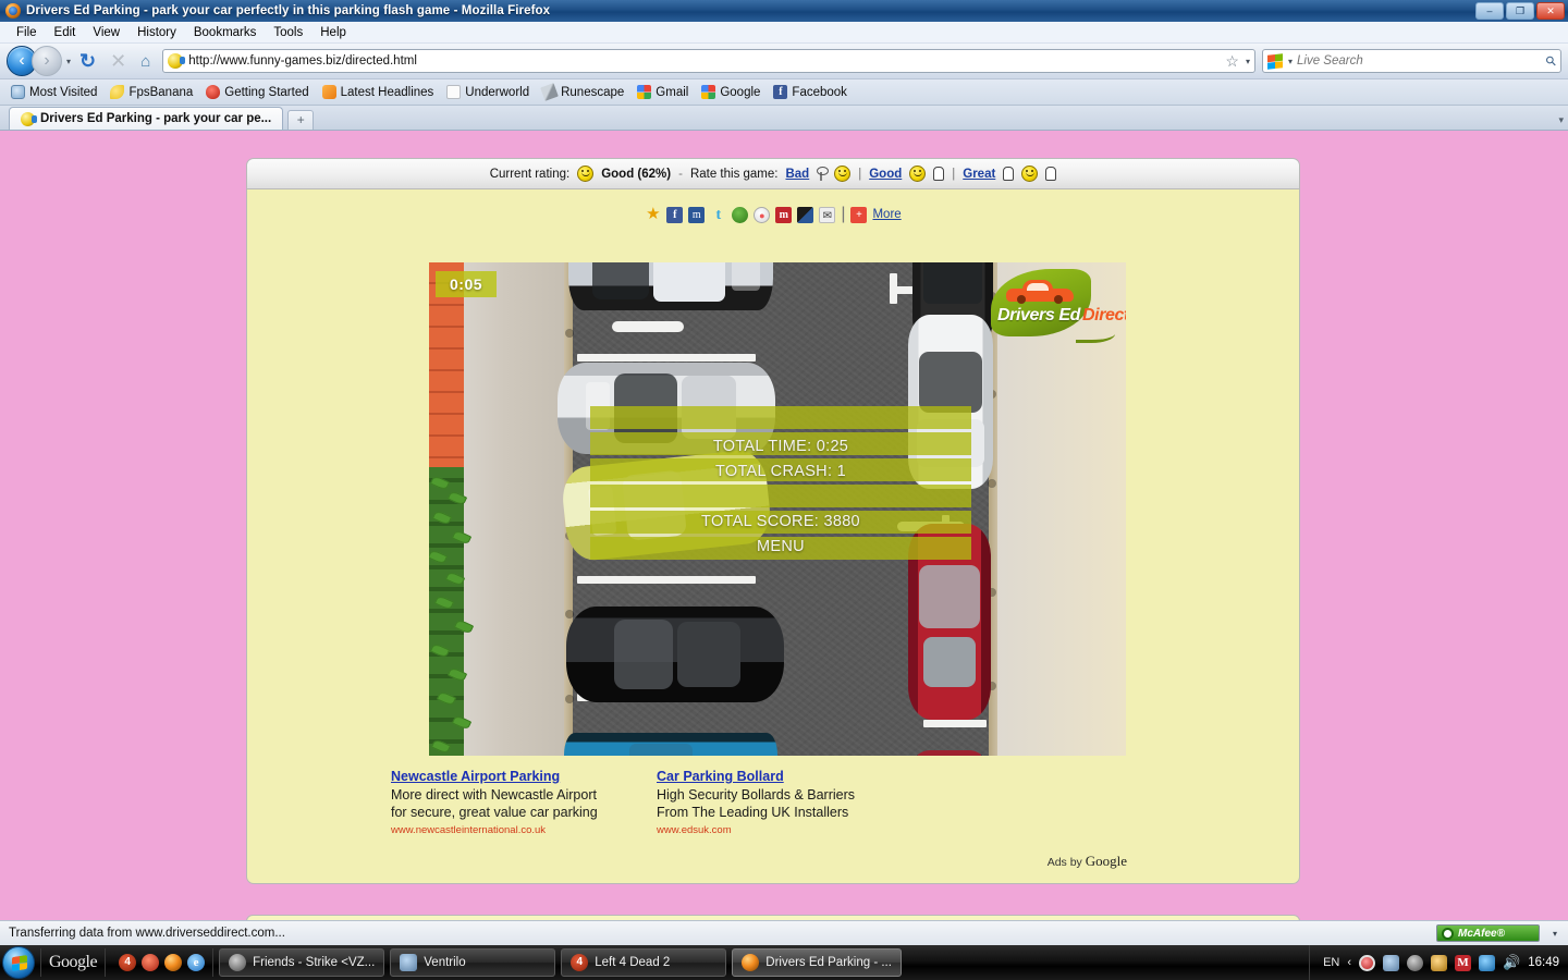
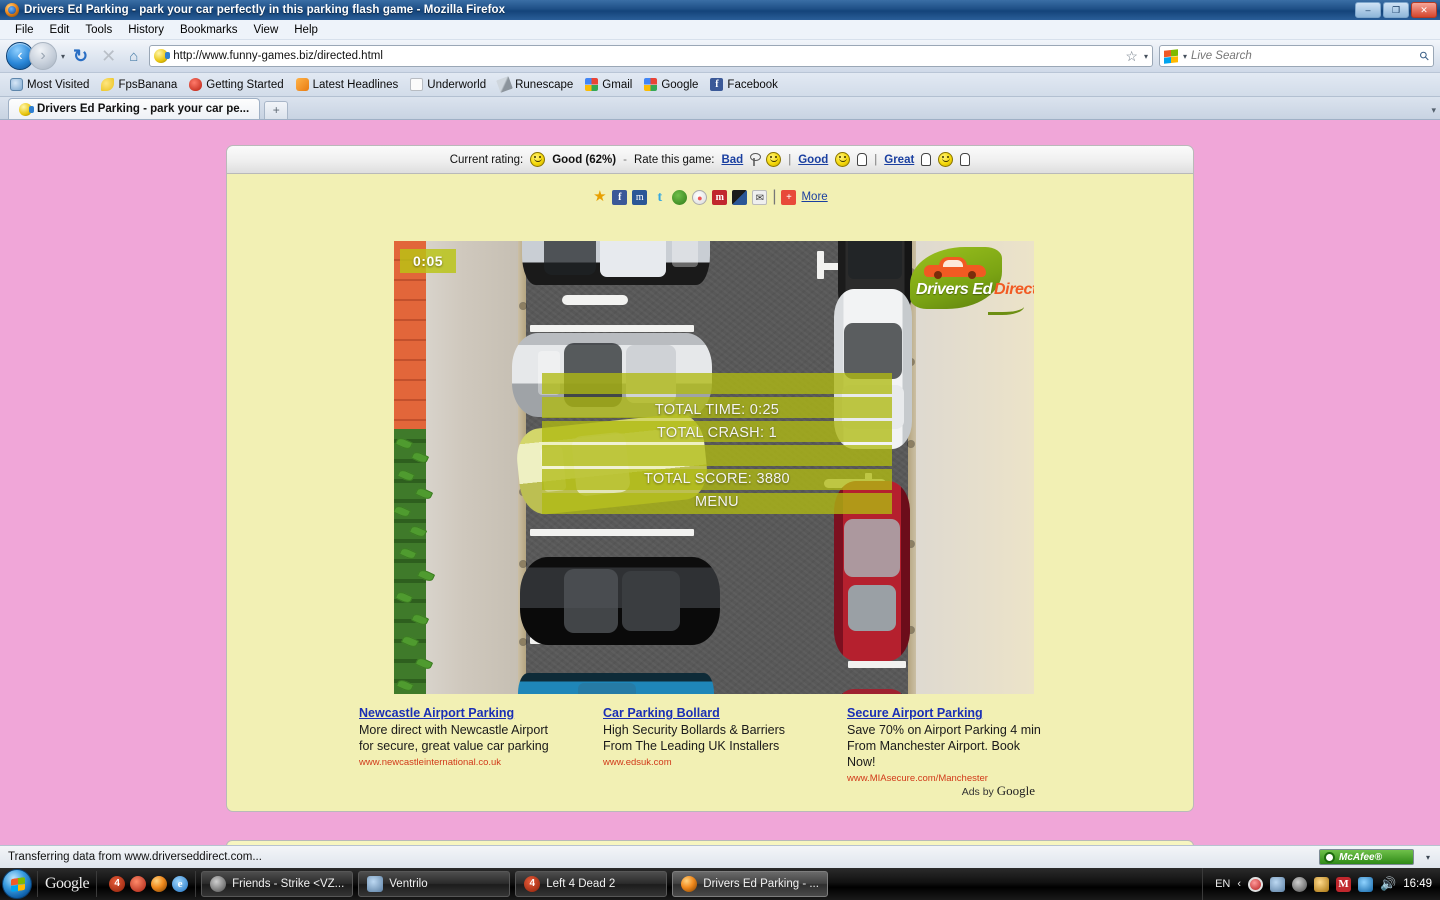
  Drivers Ed Parking - park your car perfectly in this parking flash game - Mozilla Firefox
  –
  ❐
  ✕
  File
  Edit
- View
+ Tools
  History
  Bookmarks
- Tools
+ View
  Help
  ‹
  ›
  ▾
  ↻
  ✕
  ⌂
  http://www.funny-games.biz/directed.html
  ☆
  ▾
  ▾
  Live Search
  Most Visited
  FpsBanana
  Getting Started
  Latest Headlines
  Underworld
  Runescape
  Gmail
  Google
  f
  Facebook
  Drivers Ed Parking - park your car pe...
  +
  ▾
  Current rating:
  Good (62%)
  -
  Rate this game:
  Bad
  |
  Good
  |
  Great
  ★
  f
  m
  t
  ●
  m
  ✉
  |
  +
  More
  0:05
  Drivers Ed
  Direc
  TOTAL TIME:
  0:25
  TOTAL CRASH:
  1
  TOTAL SCORE:
  3880
  MENU
  Newcastle Airport Parking
  More direct with Newcastle Airport
  for secure, great value car parking
  www.newcastleinternational.co.uk
  Car Parking Bollard
  High Security Bollards & Barriers
  From The Leading UK Installers
  www.edsuk.com
+ Secure Airport Parking
+ Save 70% on Airport Parking 4 min
+ From Manchester Airport. Book
+ Now!
+ www.MIAsecure.com/Manchester
  Ads by Google
  Transferring data from www.driverseddirect.com...
  McAfee®
  ▾
  Google
  4
  e
  Friends - Strike <VZ...
  Ventrilo
  4
  Left 4 Dead 2
  Drivers Ed Parking - ...
  EN
  ‹
  M
  🔊
  16:49
